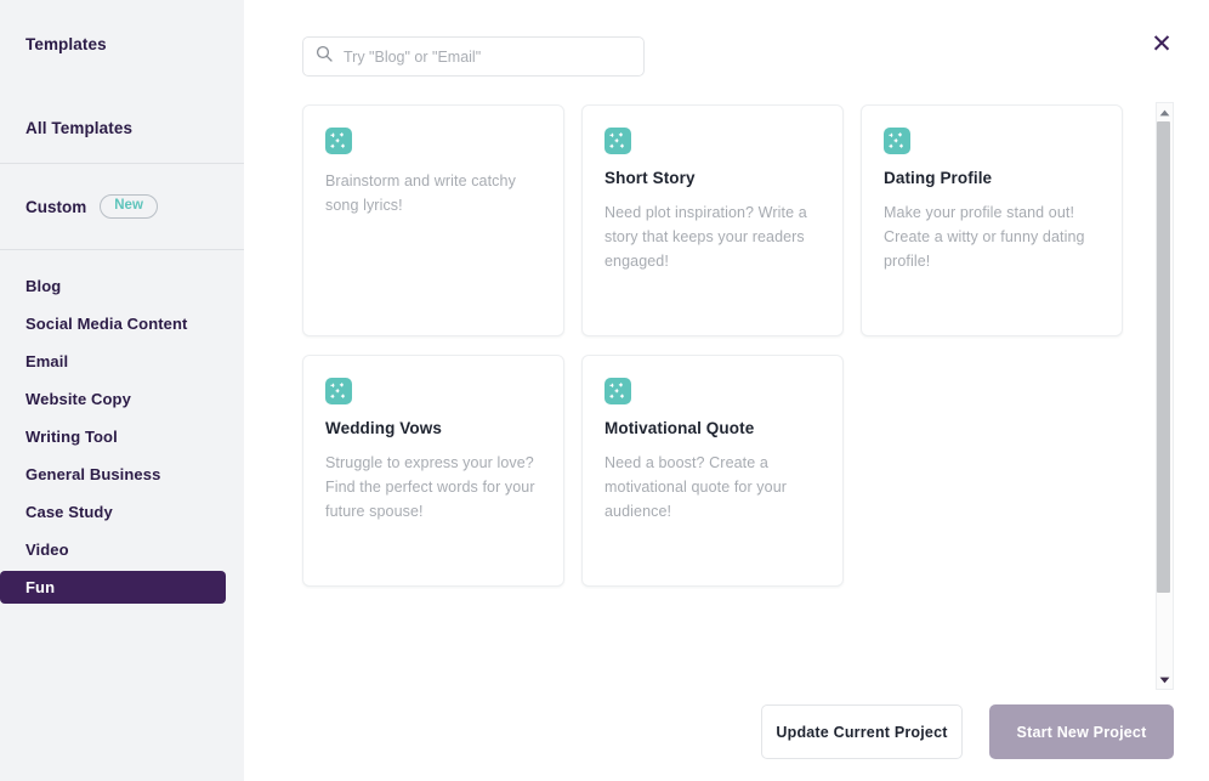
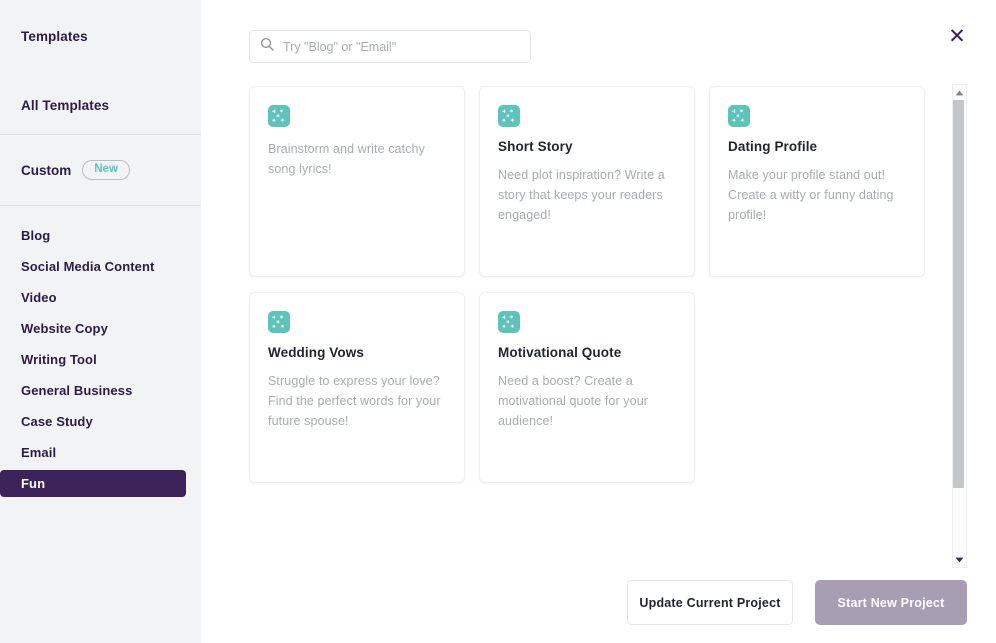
  Templates
  All Templates
  Custom
  New
  Blog
  Social Media Content
- Email
+ Video
  Website Copy
  Writing Tool
  General Business
  Case Study
- Video
+ Email
  Fun
  ✕
  Try "Blog" or "Email"
  Brainstorm and write catchy song lyrics!
  Short Story
  Need plot inspiration? Write a story that keeps your readers engaged!
  Dating Profile
  Make your profile stand out! Create a witty or funny dating profile!
  Wedding Vows
  Struggle to express your love? Find the perfect words for your future spouse!
  Motivational Quote
  Need a boost? Create a motivational quote for your audience!
  Update Current Project
  Start New Project
